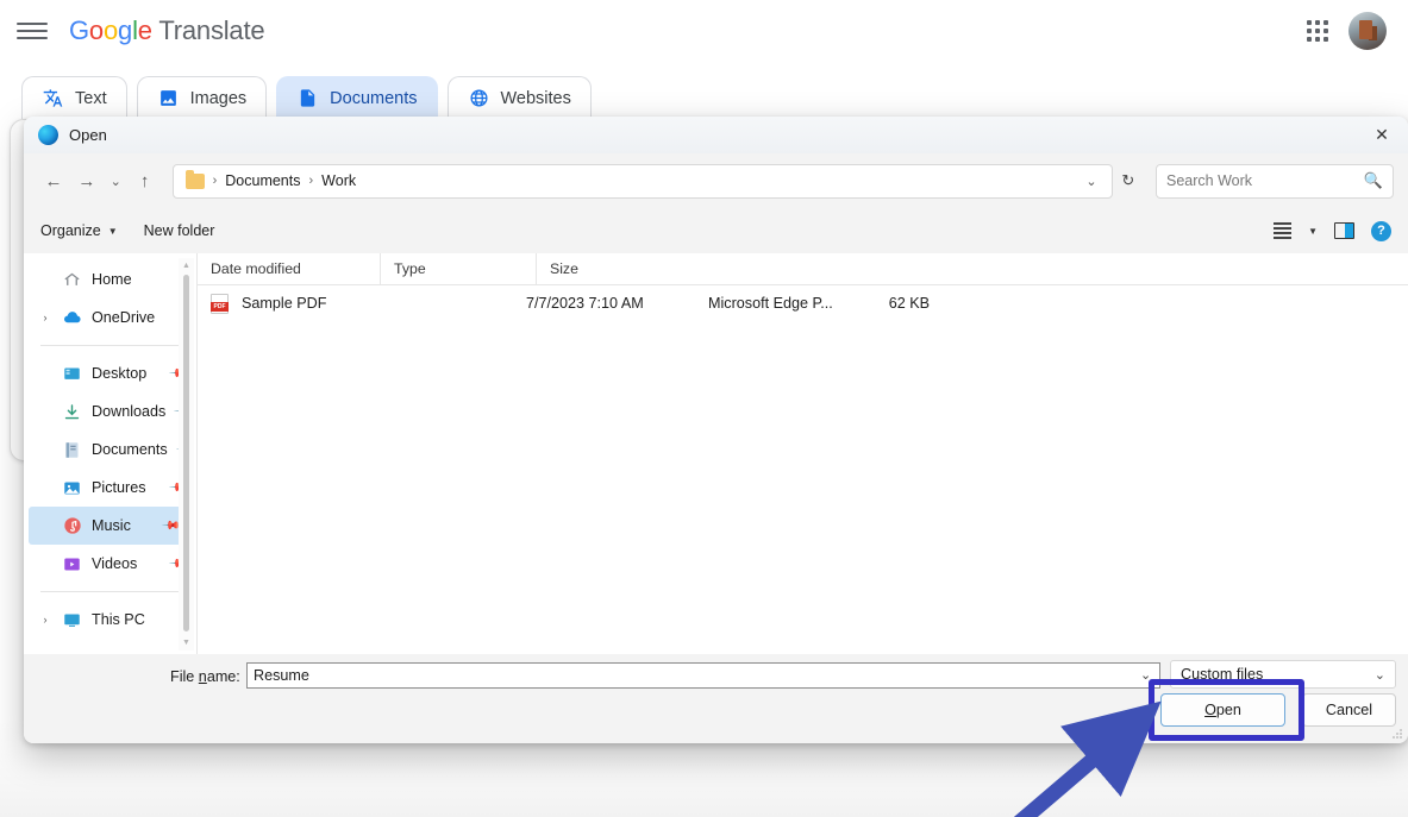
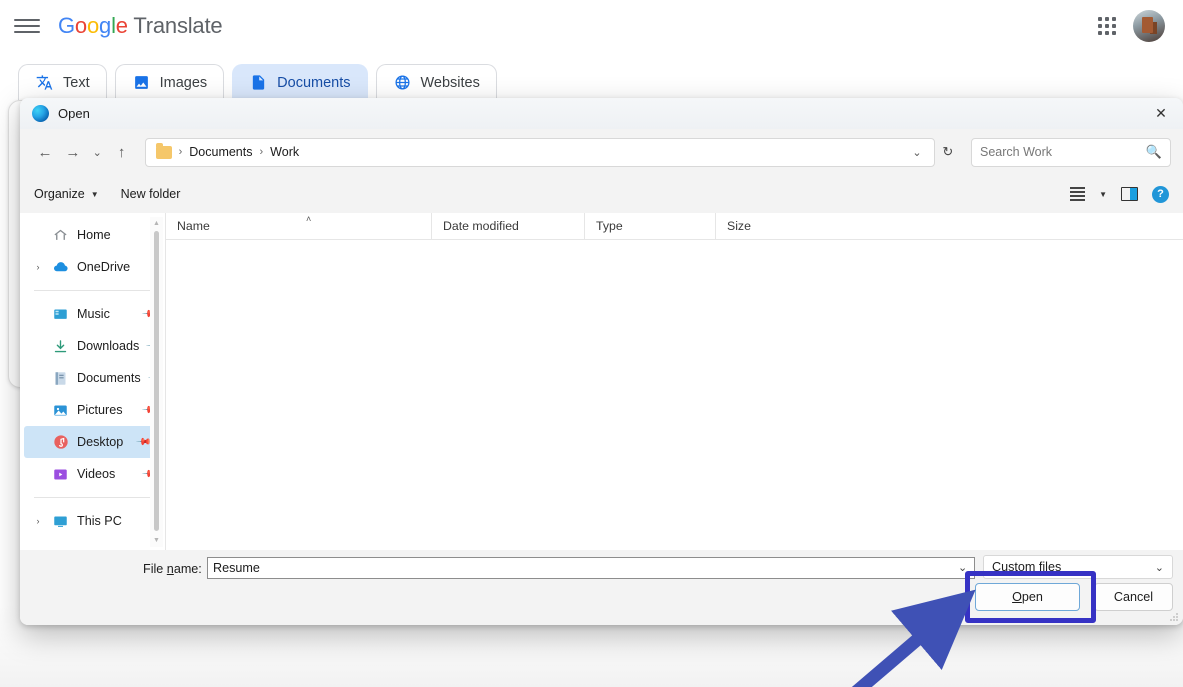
  Google Translate
  Text
  Images
  Documents
  Websites
  Open
  ✕
  ←
  →
  ⌄
  ↑
  ›
  Documents
  ›
  Work
  ⌄
  ↻
  Search Work
  🔍
  Organize
  ▼
  New folder
  ▼
  ?
  Home
  ›
  OneDrive
- Desktop
+ Music
  Downloads
  Documents
  Pictures
- Music
+ Desktop
  Videos
  ›
  This PC
+ Name
+ ˄
  Date modified
  Type
  Size
- Sample PDF
- 7/7/2023 7:10 AM
- Microsoft Edge P...
- 62 KB
  File name:
  Resume
  ⌄
  Custom files
  ⌄
  Open
  Cancel
